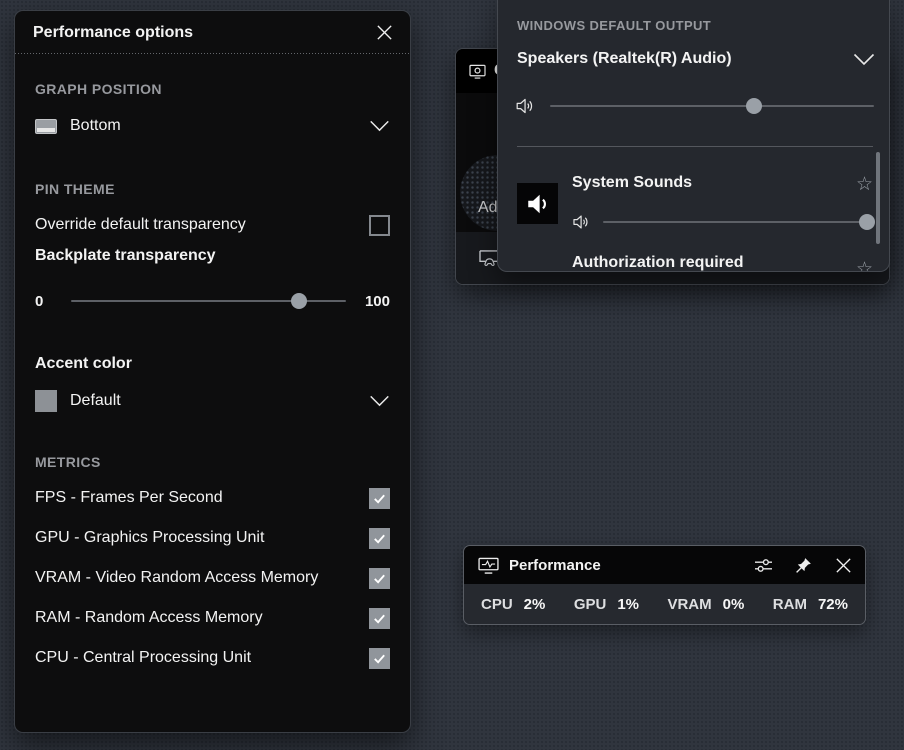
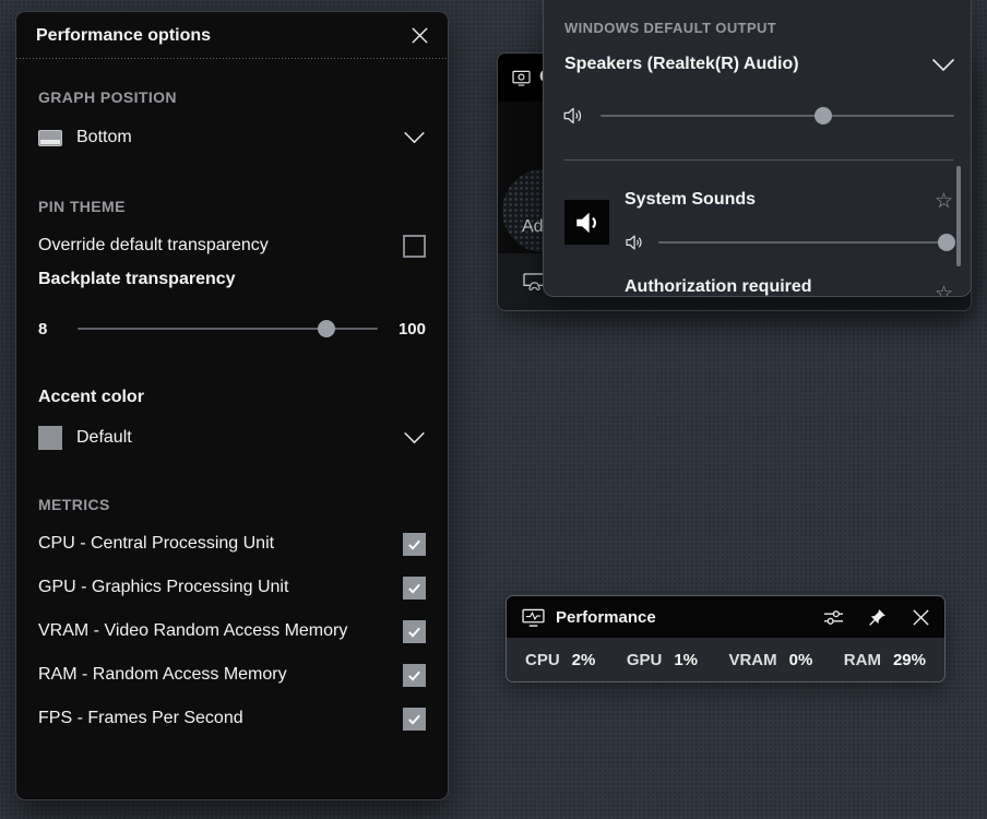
  WINDOWS DEFAULT OUTPUT
  Speakers (Realtek(R) Audio)
  System Sounds
  ☆
  Authorization required
  ☆
  Performance options
  GRAPH POSITION
  Bottom
  PIN THEME
  Override default transparency
  Backplate transparency
- 0
+ 8
  100
  Accent color
  Default
  METRICS
- FPS - Frames Per Second
+ CPU - Central Processing Unit
  GPU - Graphics Processing Unit
  VRAM - Video Random Access Memory
  RAM - Random Access Memory
- CPU - Central Processing Unit
+ FPS - Frames Per Second
  Performance
  CPU
  2%
  GPU
  1%
  VRAM
  0%
  RAM
- 72%
+ 29%
